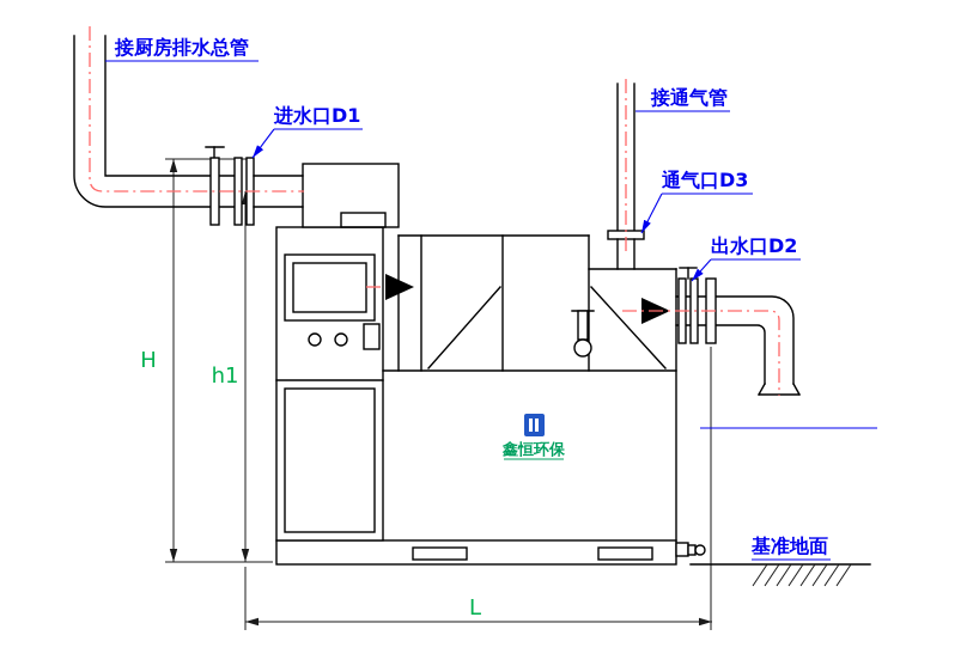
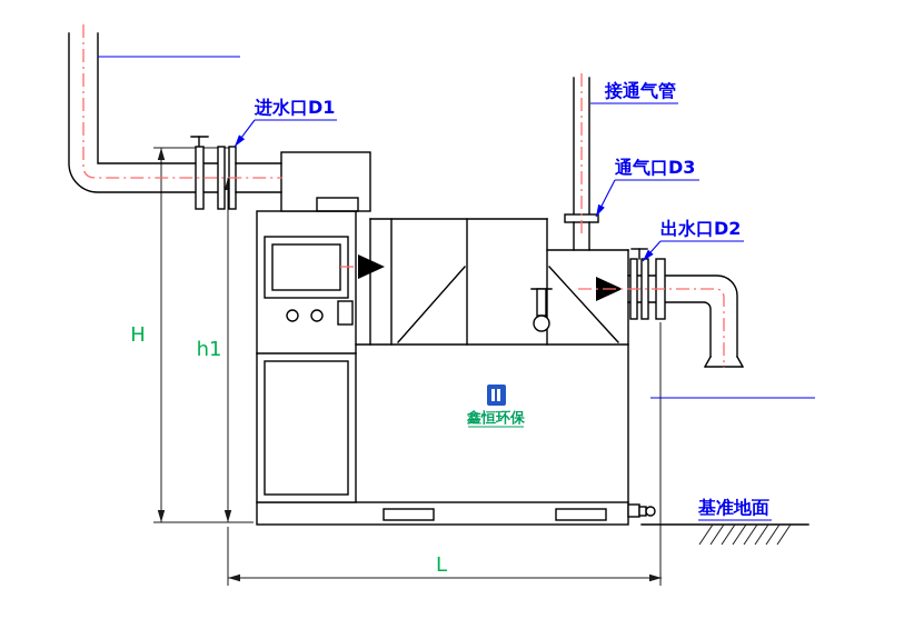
  H
  h1
  L
  鑫恒环保
- 接厨房排水总管
  进水口D1
  接通气管
  通气口D3
  出水口D2
  基准地面
